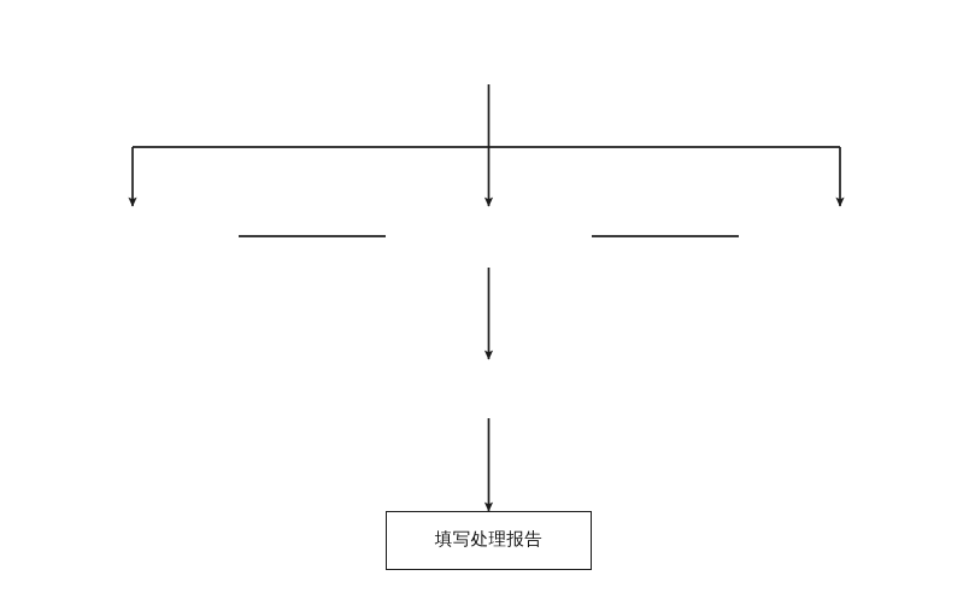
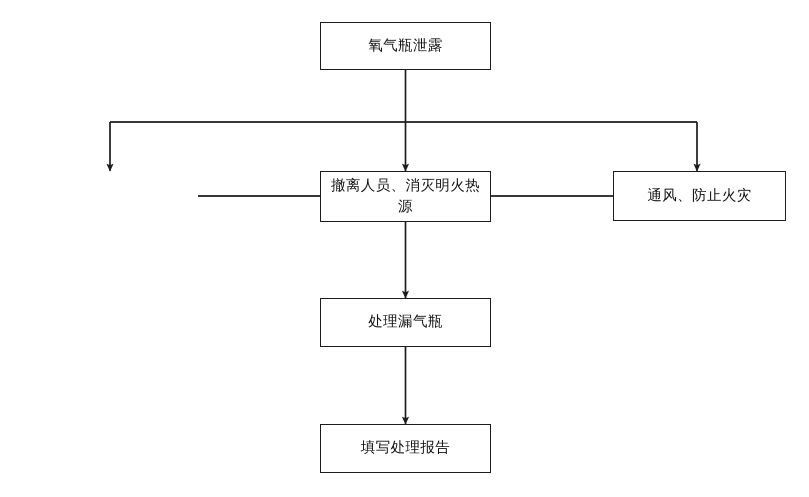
+ 氧气瓶泄露
+ 撤离人员、消灭明火热源
+ 通风、防止火灾
+ 处理漏气瓶
  填写处理报告
